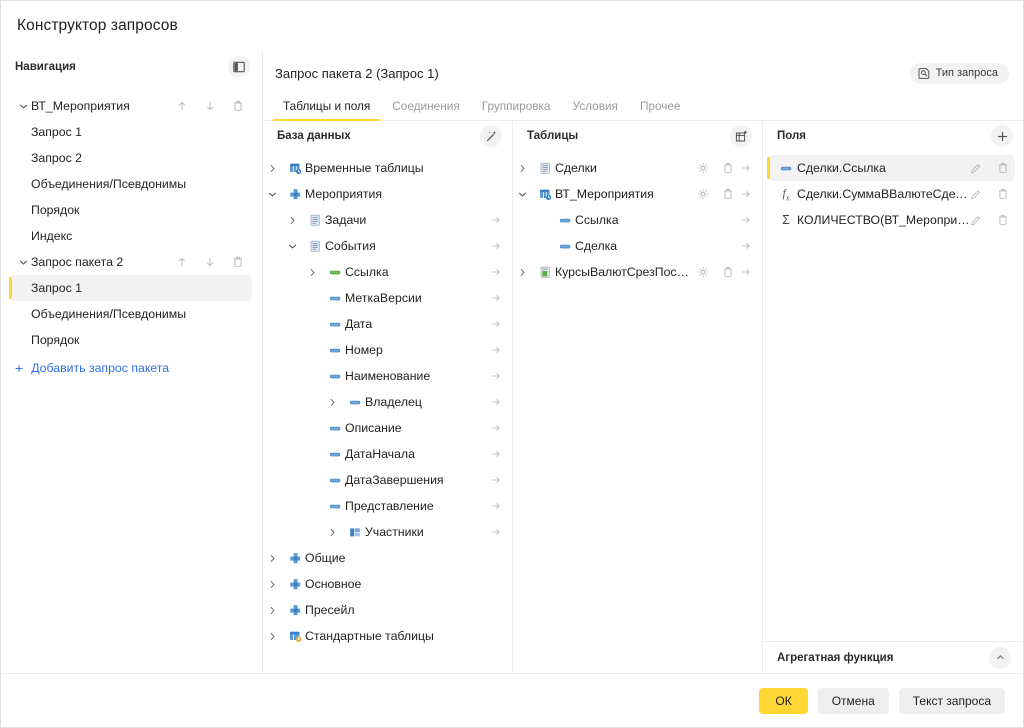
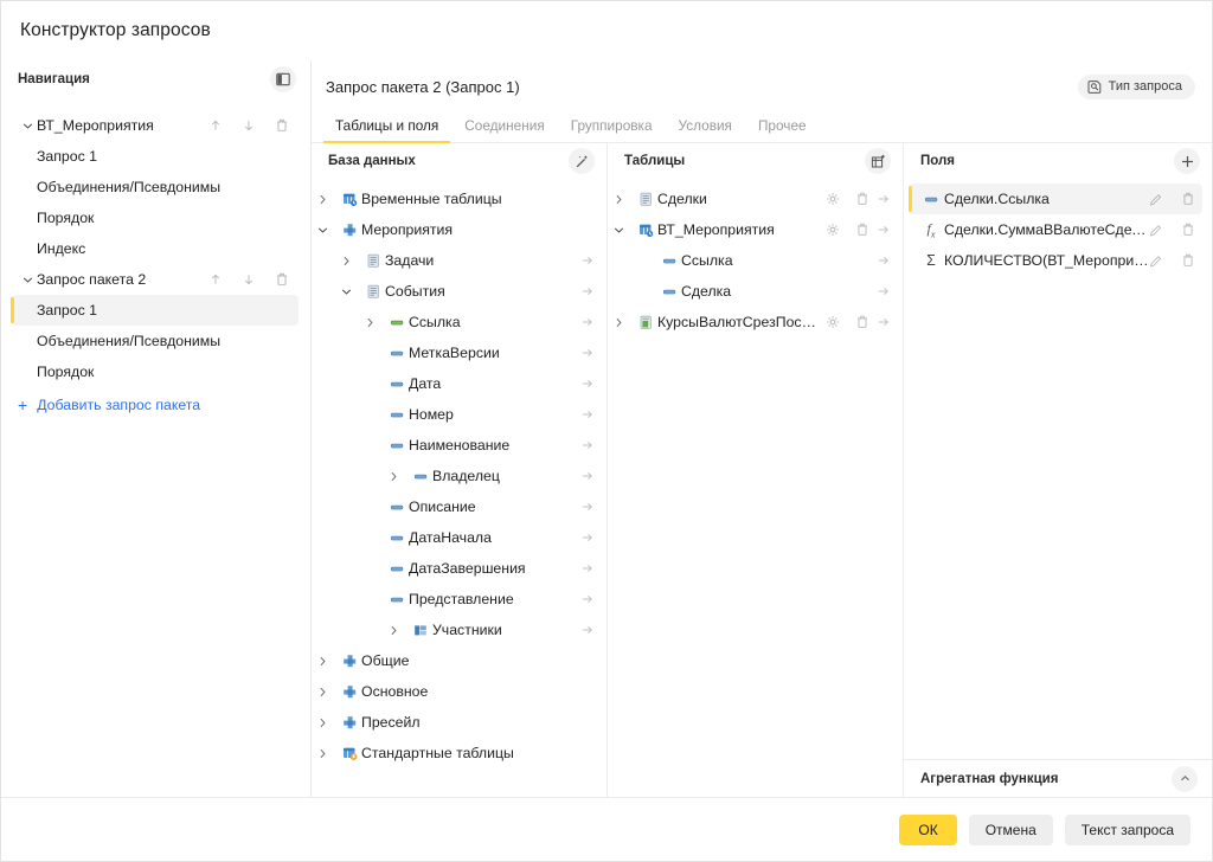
  Конструктор запросов
  Навигация
  ВТ_Мероприятия
  Запрос 1
- Запрос 2
  Объединения/Псевдонимы
  Порядок
  Индекс
  Запрос пакета 2
  Запрос 1
  Объединения/Псевдонимы
  Порядок
  +
  Добавить запрос пакета
  Запрос пакета 2 (Запрос 1)
  Тип запроса
  Таблицы и поля
  Соединения
  Группировка
  Условия
  Прочее
  База данных
  Временные таблицы
  Мероприятия
  Задачи
  События
  Ссылка
  МеткаВерсии
  Дата
  Номер
  Наименование
  Владелец
  Описание
  ДатаНачала
  ДатаЗавершения
  Представление
  Участники
  Общие
  Основное
  Пресейл
  Стандартные таблицы
  Таблицы
  Сделки
  ВТ_Мероприятия
  Ссылка
  Сделка
  КурсыВалютСрезПосл…
  Поля
  Сделки.Ссылка
  fx
  Сделки.СуммаВВалютеСделк
  Σ
  КОЛИЧЕСТВО(ВТ_Мероприят
  Агрегатная функция
  ОК
  Отмена
  Текст запроса
